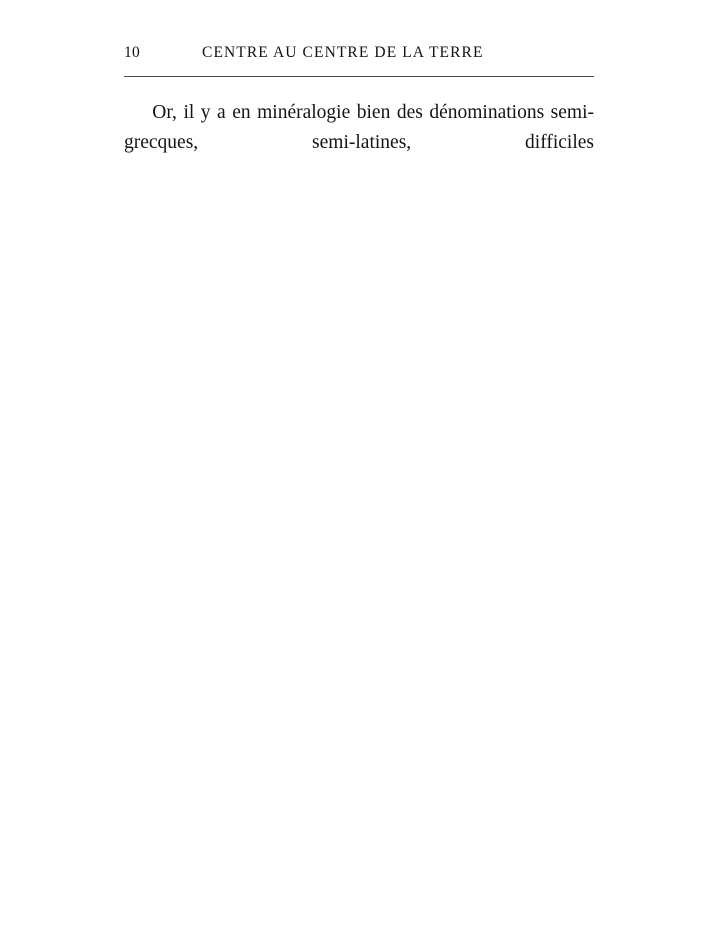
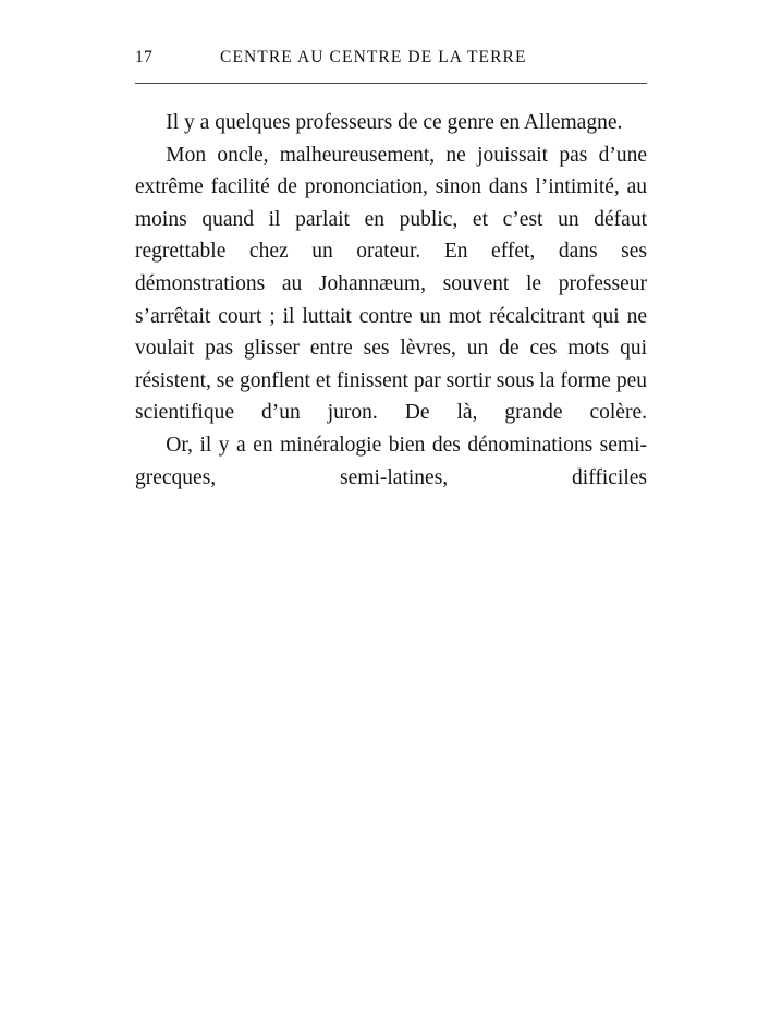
- 10
+ 17
  CENTRE AU CENTRE DE LA TERRE
+ Il y a quelques professeurs de ce genre en Allemagne.
+ Mon oncle, malheureusement, ne jouissait pas d’une extrême facilité de prononciation, sinon dans l’intimité, au moins quand il parlait en public, et c’est un défaut regrettable chez un orateur. En effet, dans ses démonstrations au Johannæum, souvent le professeur s’arrêtait court ; il luttait contre un mot récalcitrant qui ne voulait pas glisser entre ses lèvres, un de ces mots qui résistent, se gonflent et finissent par sortir sous la forme peu scientifique d’un juron. De là, grande colère.
  Or, il y a en minéralogie bien des dénominations semi-grecques, semi-latines, difficiles
